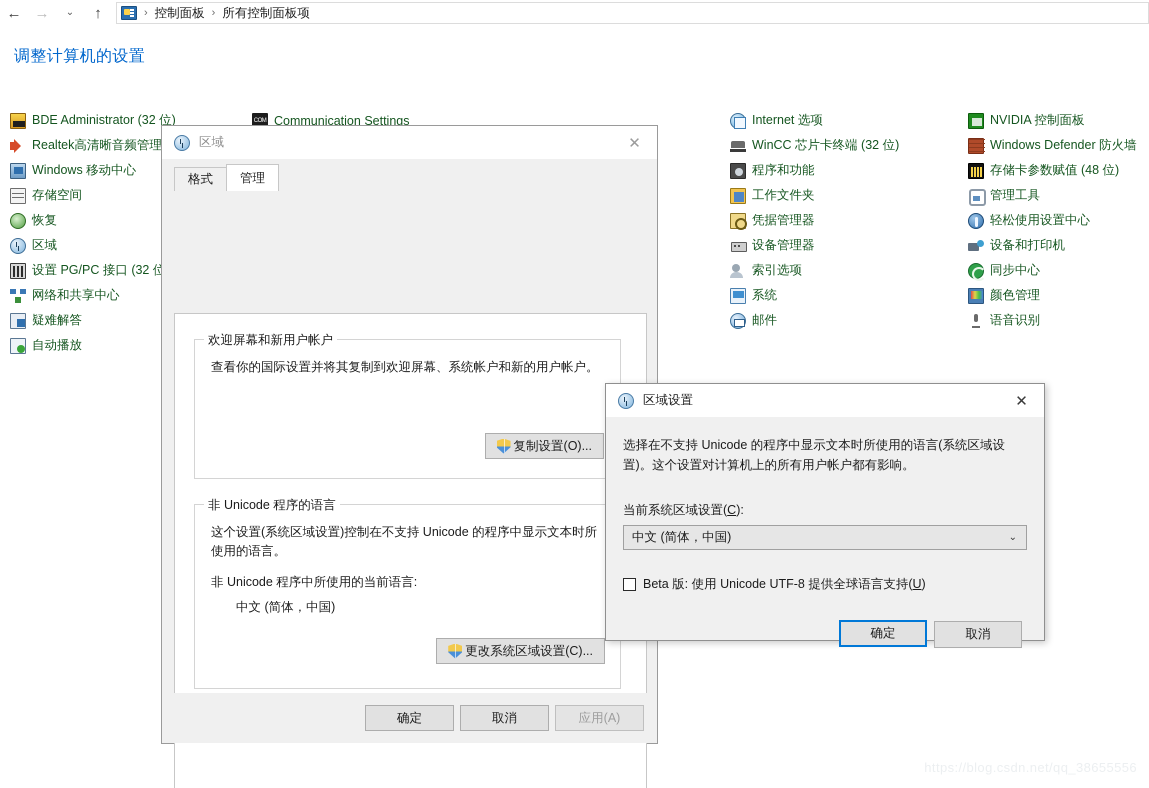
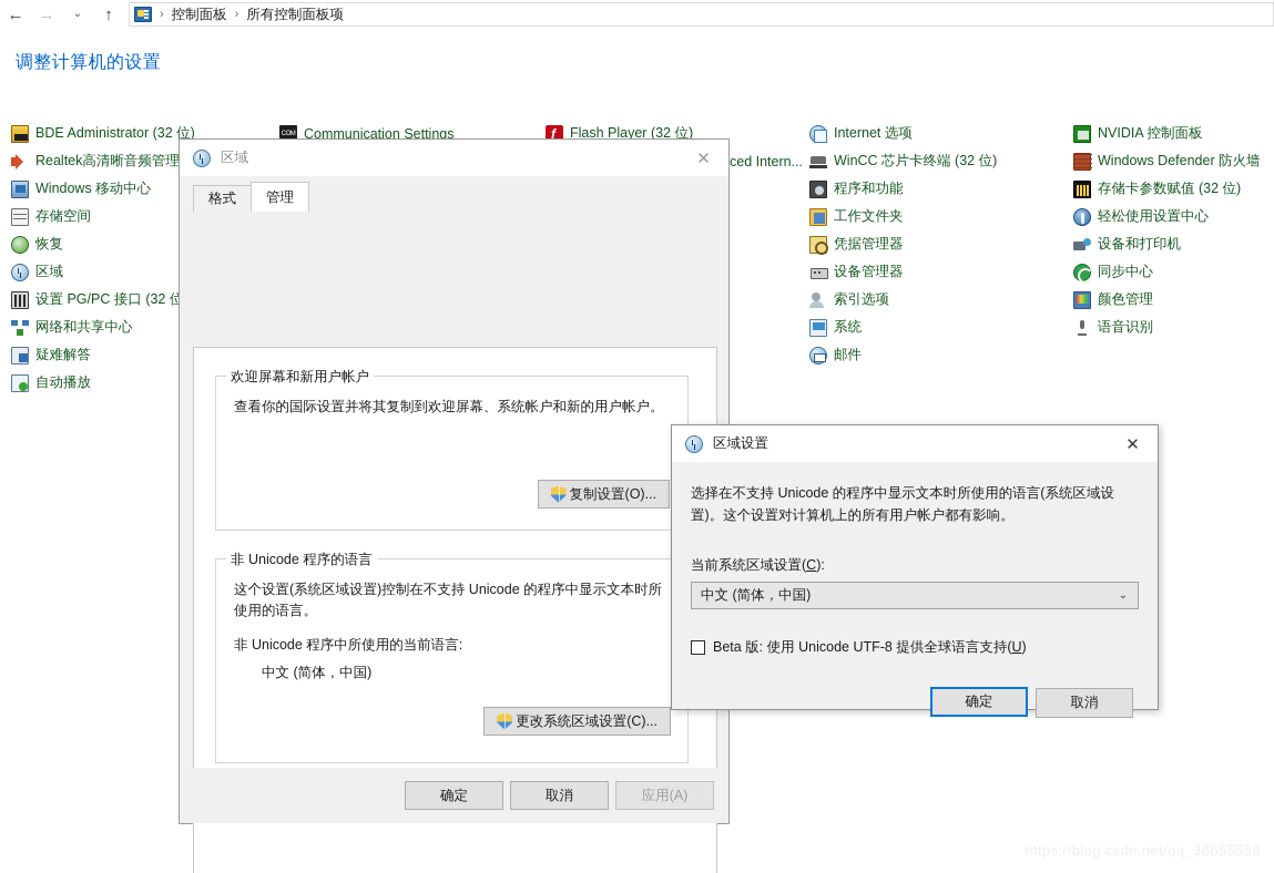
  ←
  →
  ⌄
  ↑
  ›
  控制面板
  ›
  所有控制面板项
  调整计算机的设置
  BDE Administrator (32 位)
  Realtek高清晰音频管理
  Windows 移动中心
  存储空间
  恢复
  区域
  设置 PG/PC 接口 (32 位
  网络和共享中心
  疑难解答
  自动播放
  Communication Settings
+ Flash Player (32 位)
+ ced Intern...
  Internet 选项
  WinCC 芯片卡终端 (32 位)
  程序和功能
  工作文件夹
  凭据管理器
  设备管理器
  索引选项
  系统
  邮件
  NVIDIA 控制面板
  Windows Defender 防火墙
- 存储卡参数赋值 (48 位)
+ 存储卡参数赋值 (32 位)
- 管理工具
  轻松使用设置中心
  设备和打印机
  同步中心
  颜色管理
  语音识别
  区域
  ✕
  格式
  管理
  欢迎屏幕和新用户帐户
  查看你的国际设置并将其复制到欢迎屏幕、系统帐户和新的用户帐户。
  复制设置(O)...
  非 Unicode 程序的语言
  这个设置(系统区域设置)控制在不支持 Unicode 的程序中显示文本时所使用的语言。
  非 Unicode 程序中所使用的当前语言:
  中文 (简体，中国)
  更改系统区域设置(C)...
  确定
  取消
  应用(A)
  区域设置
  ✕
  选择在不支持 Unicode 的程序中显示文本时所使用的语言(系统区域设置)。这个设置对计算机上的所有用户帐户都有影响。
  当前系统区域设置(C):
  中文 (简体，中国)
  ⌄
  Beta 版: 使用 Unicode UTF-8 提供全球语言支持(U)
  确定
  取消
